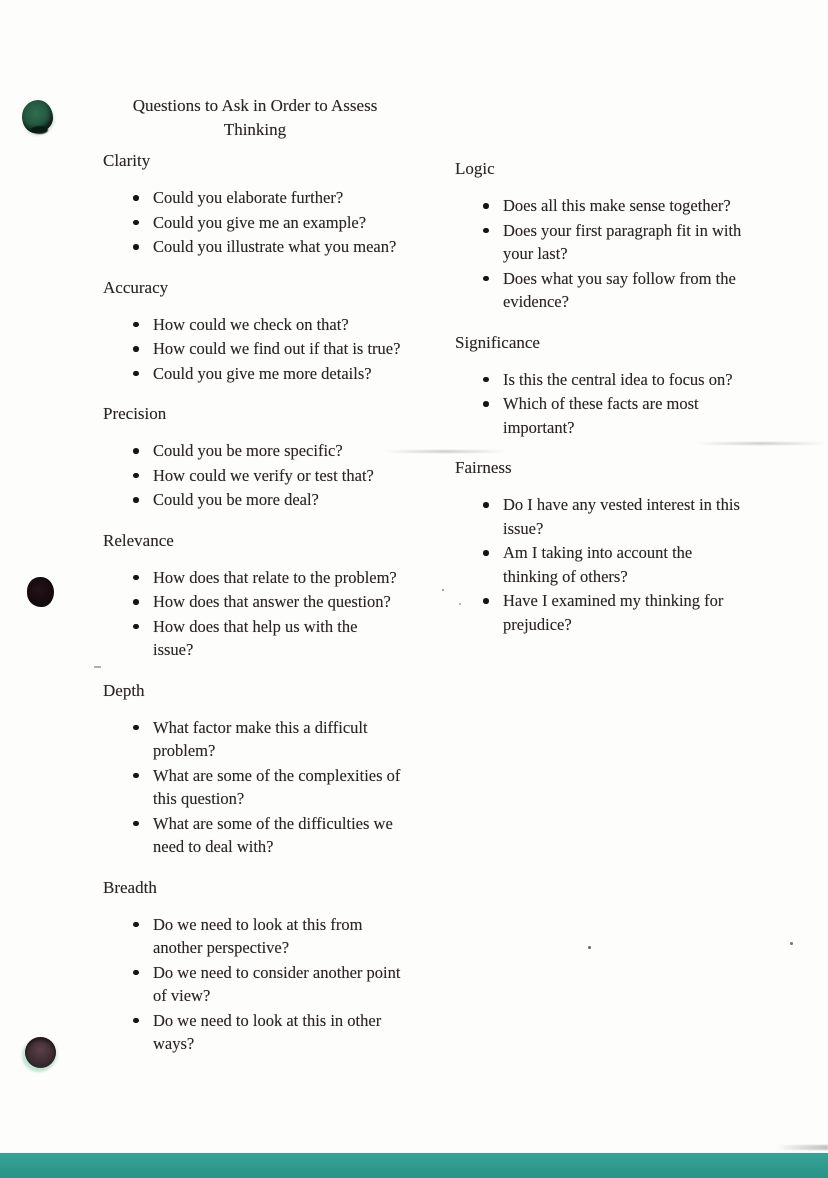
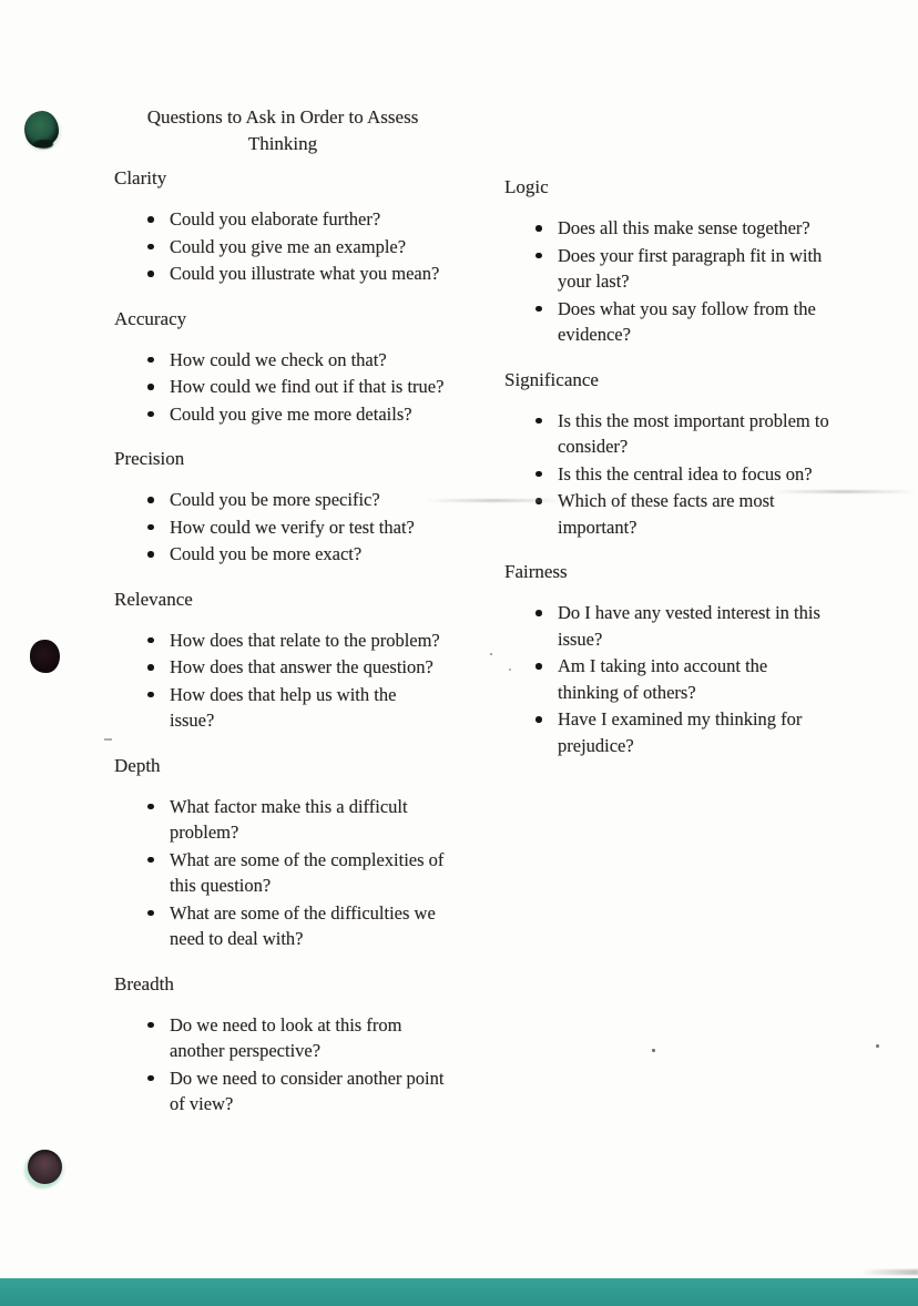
  Questions to Ask in Order to Assess
  Thinking
  Clarity
  Could you elaborate further?
  Could you give me an example?
  Could you illustrate what you mean?
  Accuracy
  How could we check on that?
  How could we find out if that is true?
  Could you give me more details?
  Precision
  Could you be more specific?
  How could we verify or test that?
- Could you be more deal?
+ Could you be more exact?
  Relevance
  How does that relate to the problem?
  How does that answer the question?
  How does that help us with the
  issue?
  Depth
  What factor make this a difficult
  problem?
  What are some of the complexities of
  this question?
  What are some of the difficulties we
  need to deal with?
  Breadth
  Do we need to look at this from
  another perspective?
  Do we need to consider another point
  of view?
- Do we need to look at this in other
- ways?
  Logic
  Does all this make sense together?
  Does your first paragraph fit in with
  your last?
  Does what you say follow from the
  evidence?
  Significance
+ Is this the most important problem to
+ consider?
  Is this the central idea to focus on?
  Which of these facts are most
  important?
  Fairness
  Do I have any vested interest in this
  issue?
  Am I taking into account the
  thinking of others?
  Have I examined my thinking for
  prejudice?
